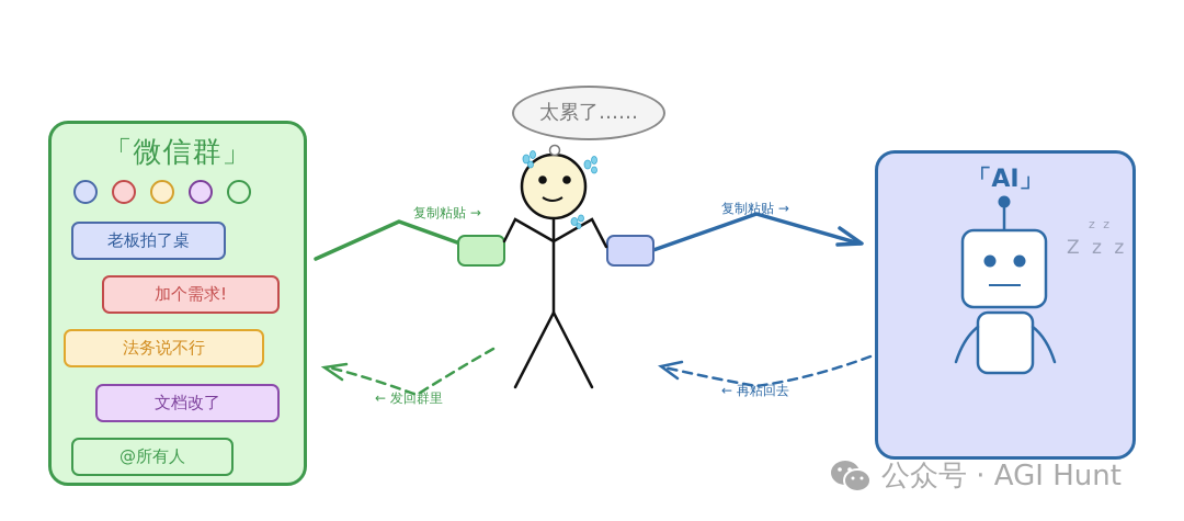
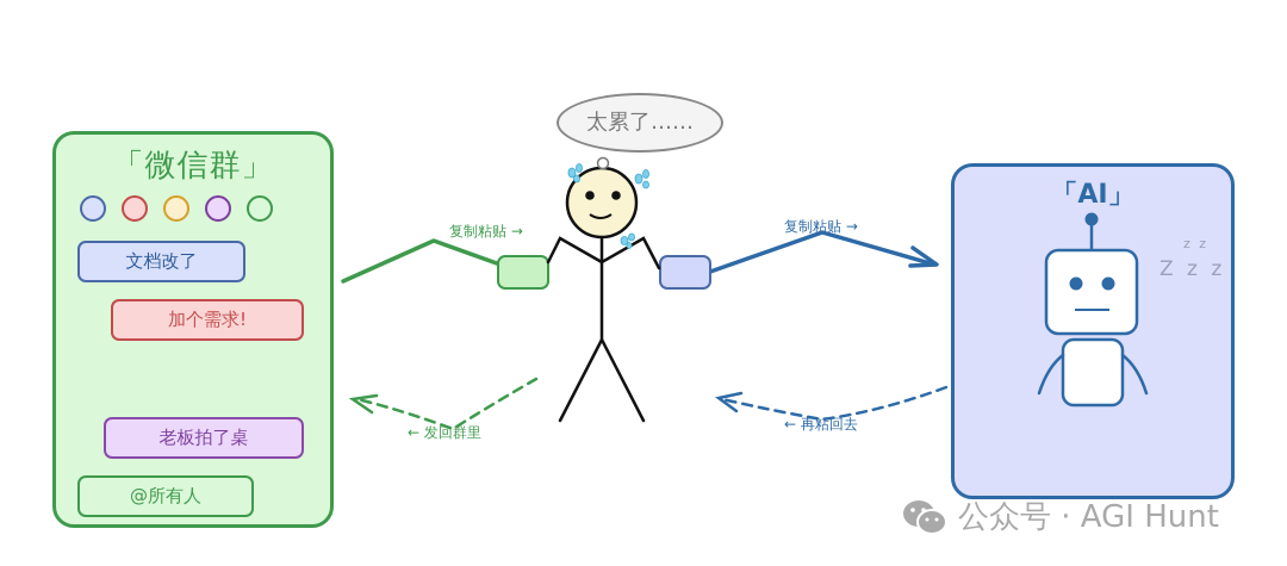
  太累了……
  复制粘贴 →
  复制粘贴 →
  ← 发回群里
  ← 再粘回去
  「微信群」
- 老板拍了桌
+ 文档改了
  加个需求!
- 法务说不行
- 文档改了
+ 老板拍了桌
  @所有人
  「AI」
  z z
  Z z z
  公众号 · AGI Hunt
